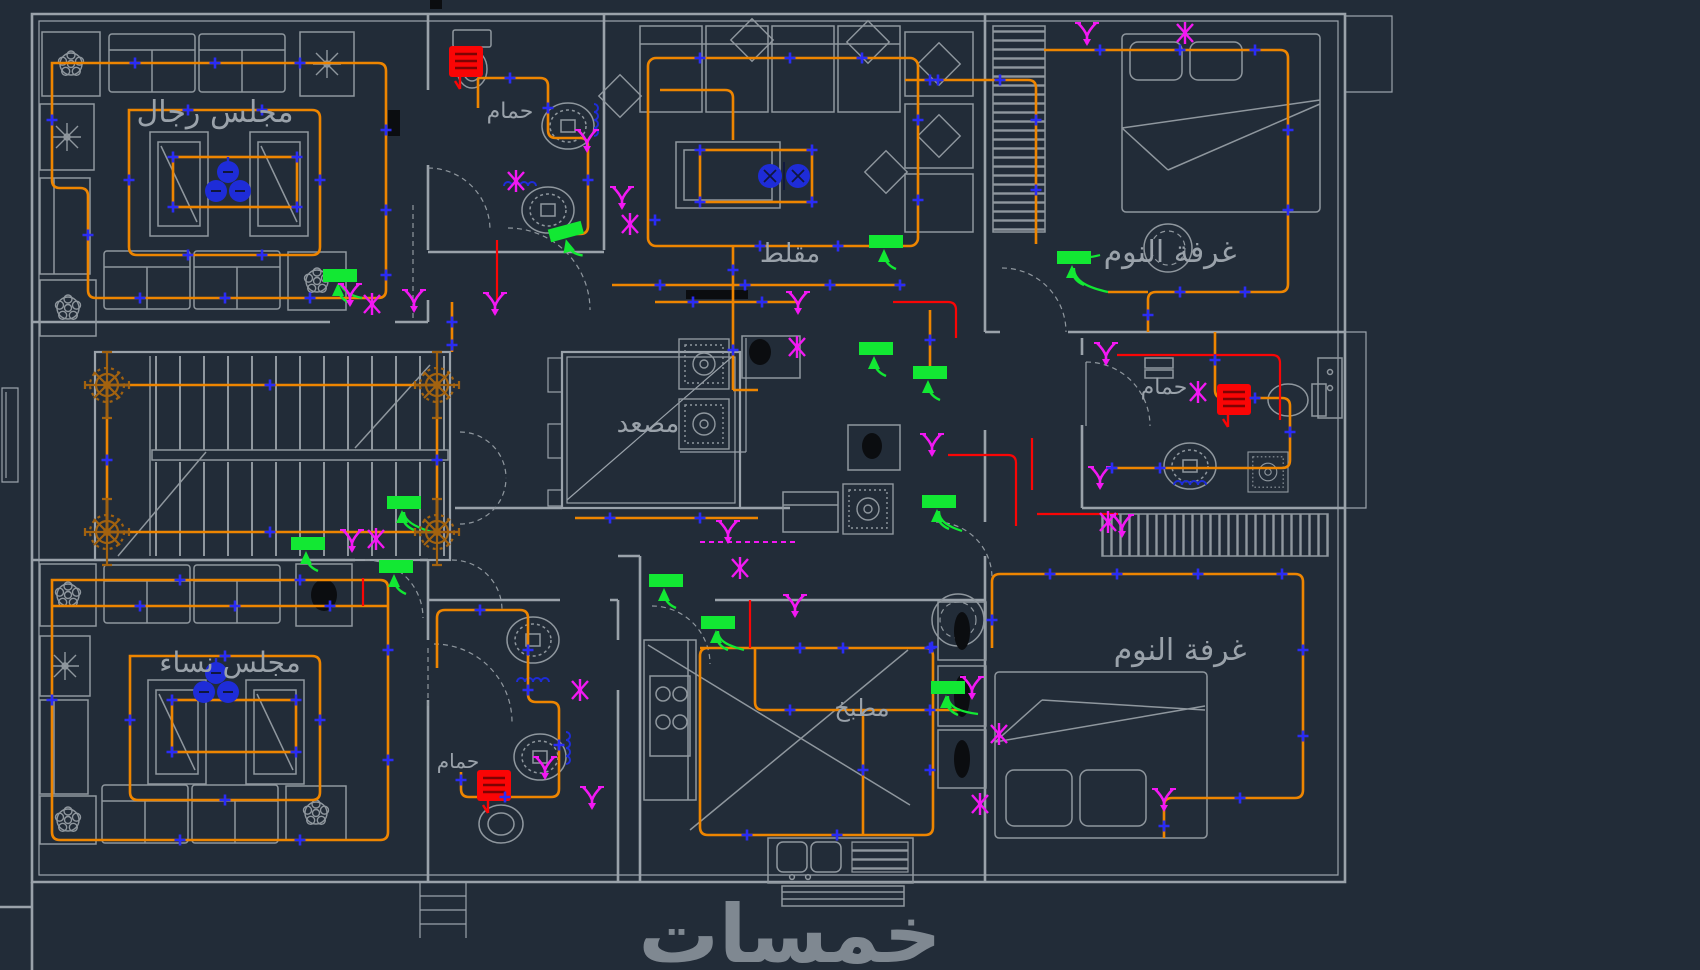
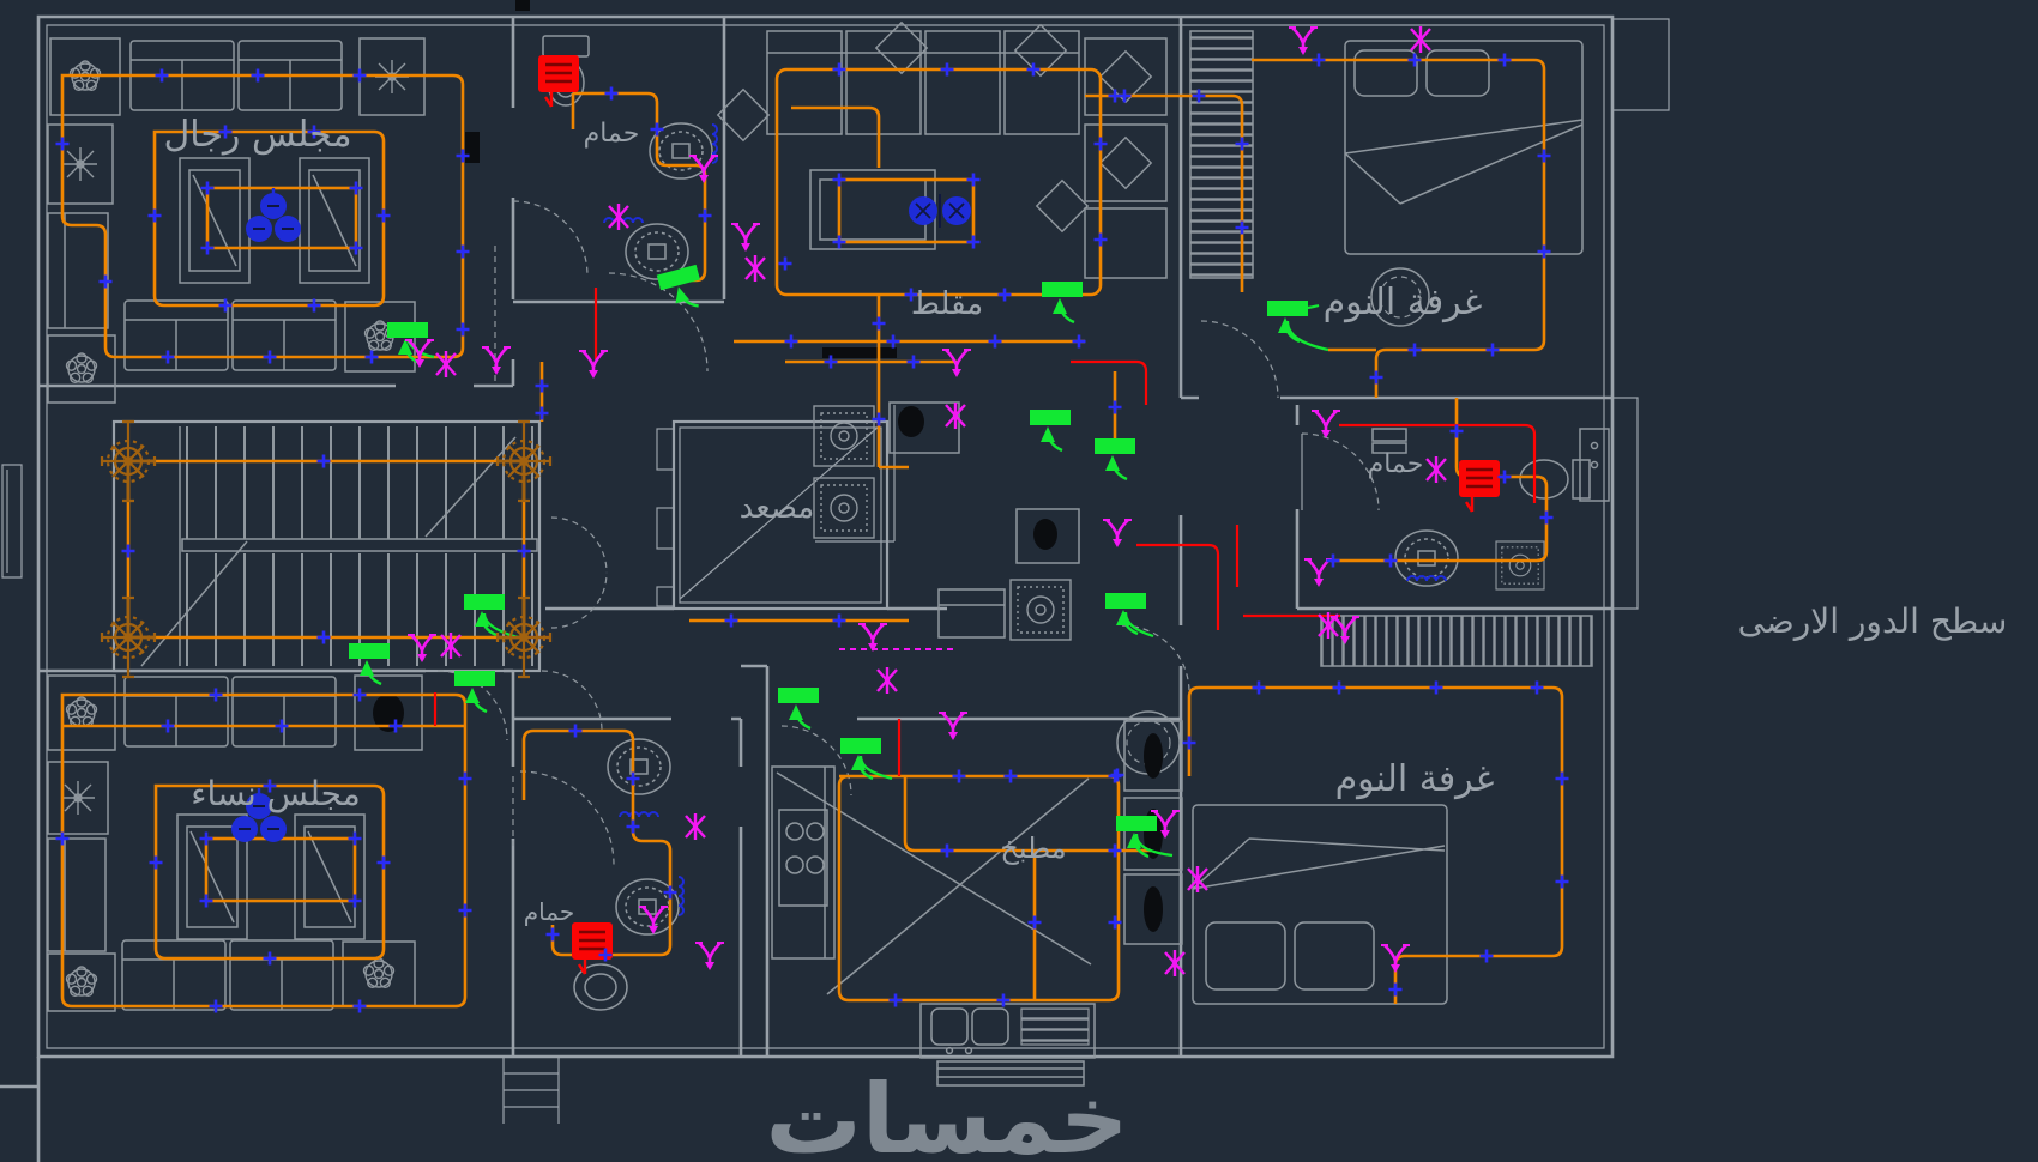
  مجلس رجال
  حمام
  مقلط
  غرفة النوم
  مصعد
  حمام
  مجلس نساء
  حمام
  مطبخ
  غرفة النوم
+ سطح الدور الارضى
  خمسات
